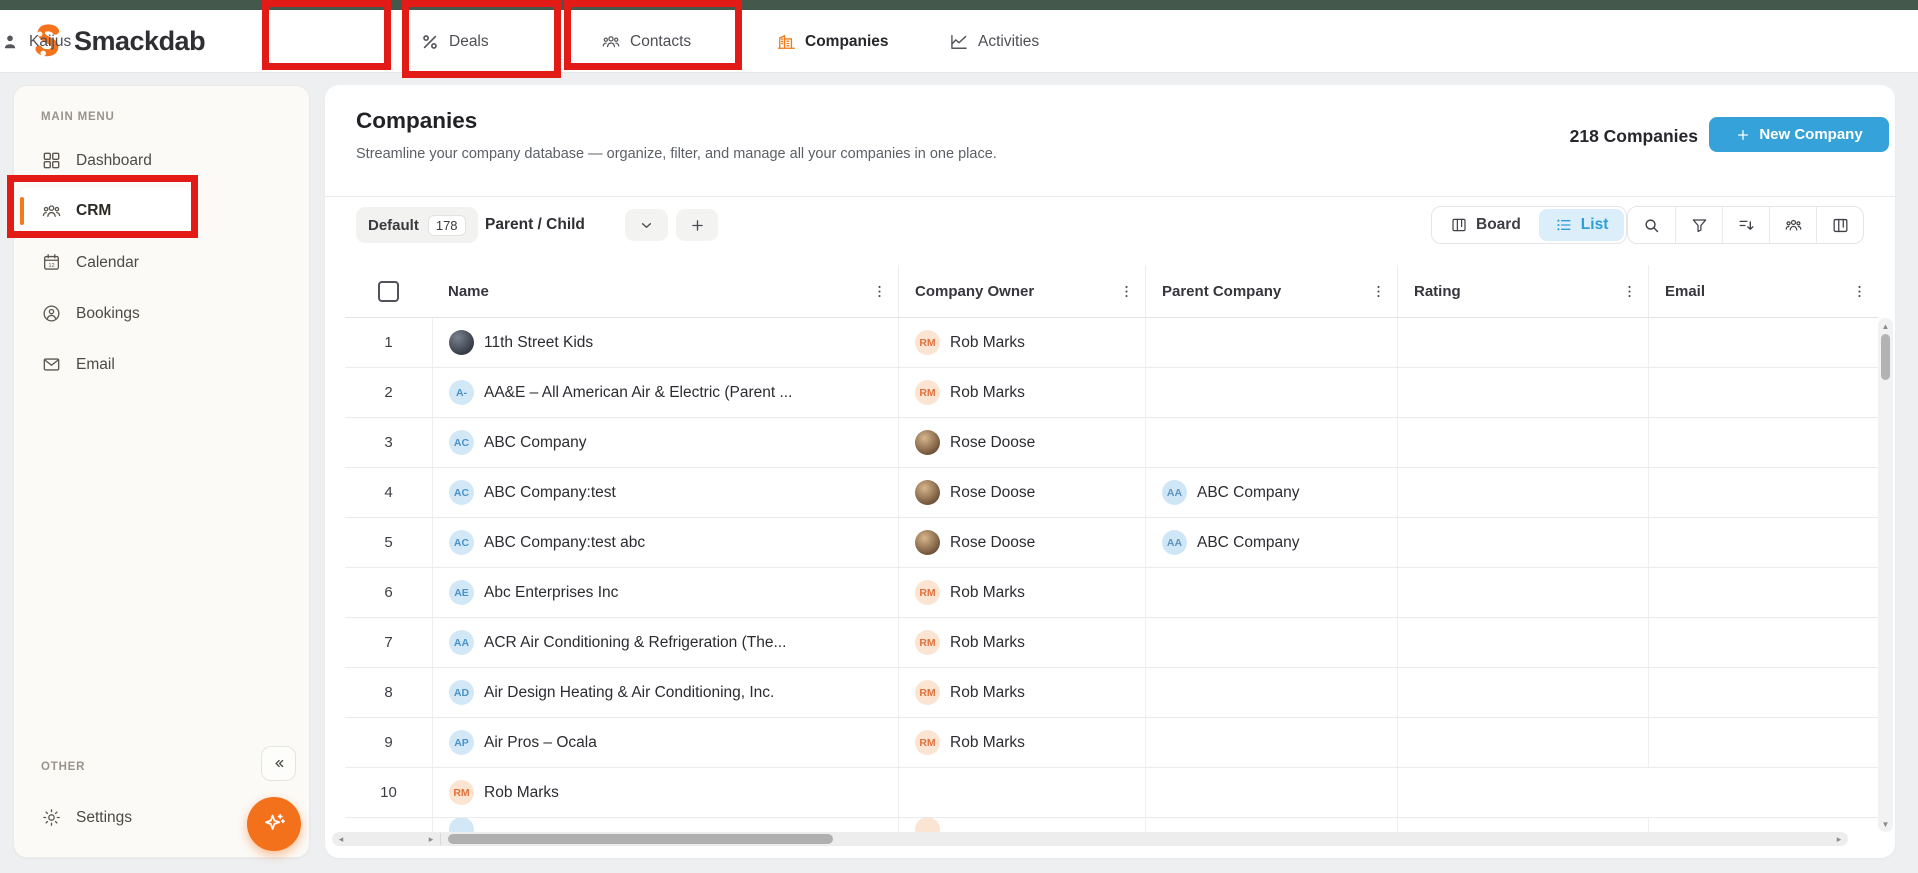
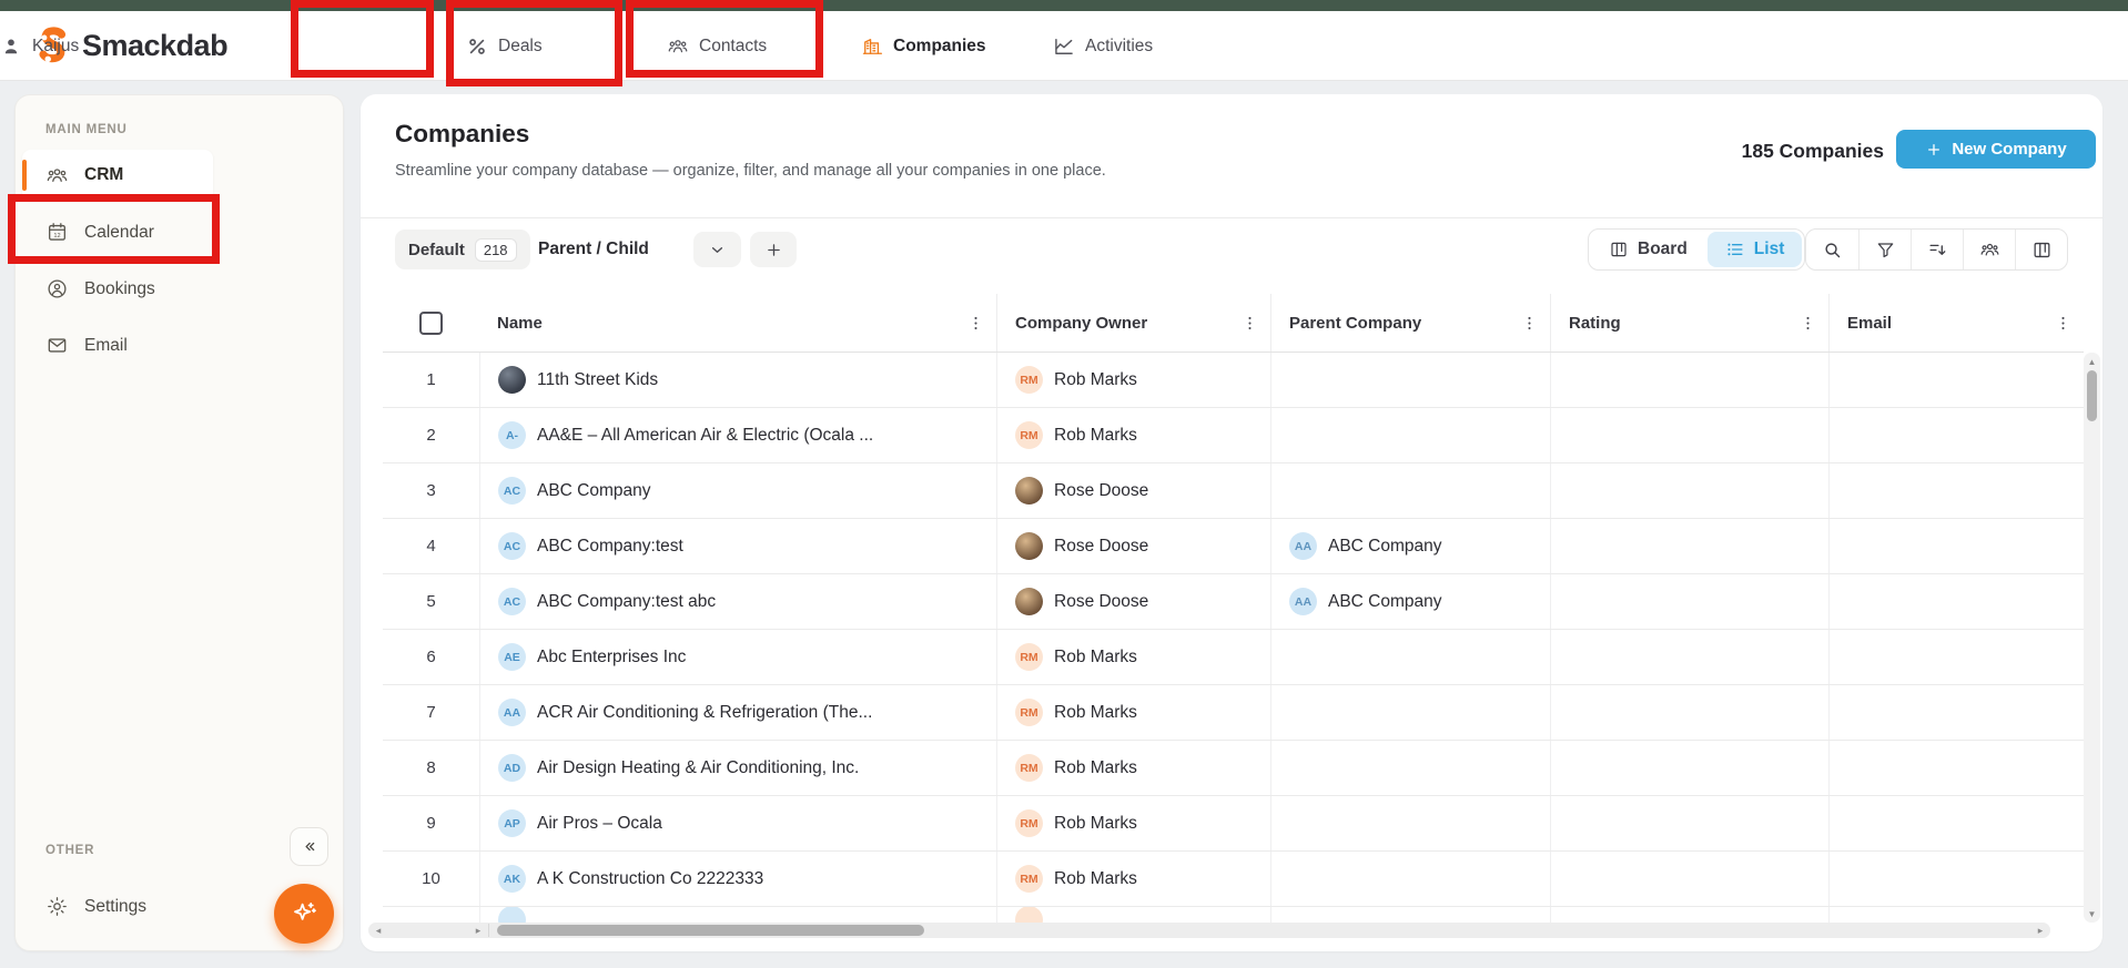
  Smackdab
  Deals
  Contacts
  Companies
  Activities
  Kaijus
  MAIN MENU
- Dashboard
  CRM
  Calendar
  Bookings
  Email
  OTHER
  Settings
  Companies
  Streamline your company database — organize, filter, and manage all your companies in one place.
- 218 Companies
+ 185 Companies
  New Company
  Default
- 178
+ 218
  Parent / Child
  Board
  List
  Name
  Company Owner
  Parent Company
  Rating
  Email
  1
  11th Street Kids
  RM
  Rob Marks
  2
  A-
- AA&E – All American Air & Electric (Parent ...
+ AA&E – All American Air & Electric (Ocala ...
  RM
  Rob Marks
  3
  AC
  ABC Company
  Rose Doose
  4
  AC
  ABC Company:test
  Rose Doose
  AA
  ABC Company
  5
  AC
  ABC Company:test abc
  Rose Doose
  AA
  ABC Company
  6
  AE
  Abc Enterprises Inc
  RM
  Rob Marks
  7
  AA
  ACR Air Conditioning & Refrigeration (The...
  RM
  Rob Marks
  8
  AD
  Air Design Heating & Air Conditioning, Inc.
  RM
  Rob Marks
  9
  AP
  Air Pros – Ocala
  RM
  Rob Marks
  10
+ AK
+ A K Construction Co 2222333
  RM
  Rob Marks
  ◂
  ▸
  ▸
  ▲
  ▼
